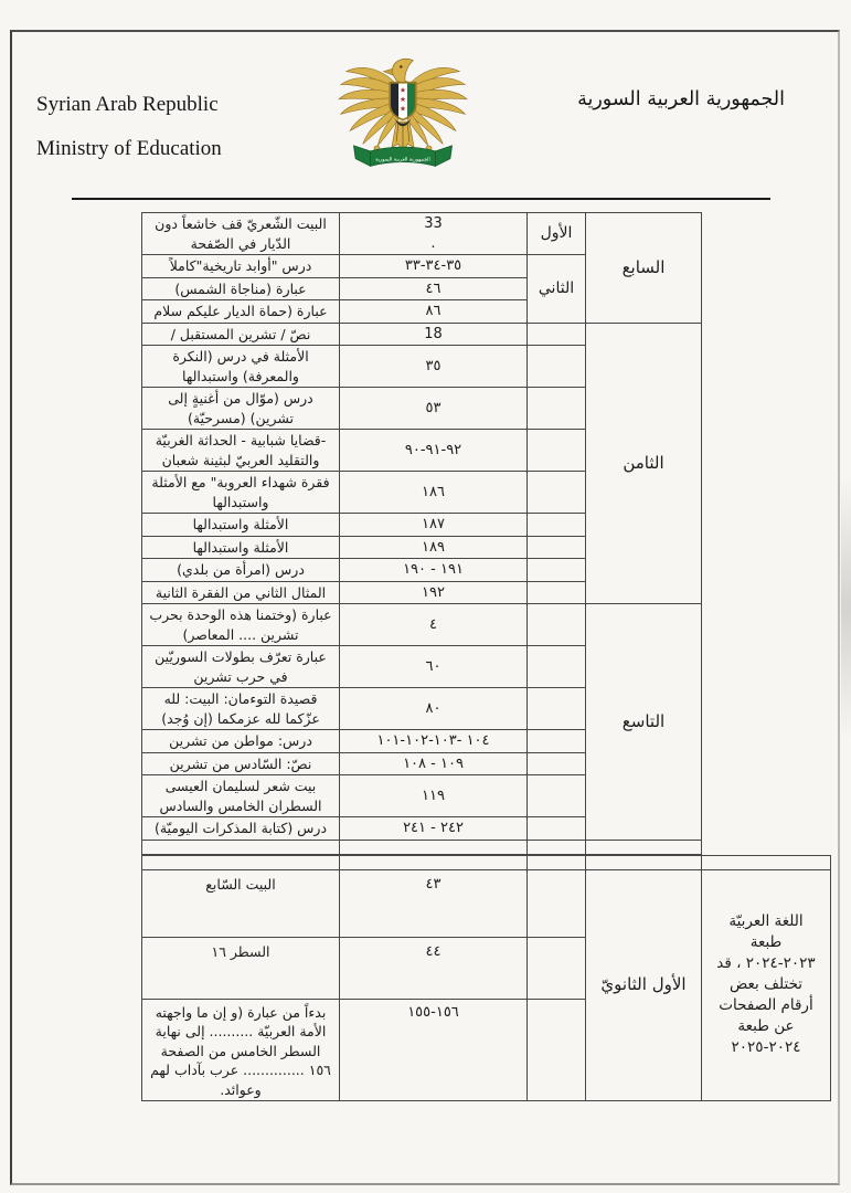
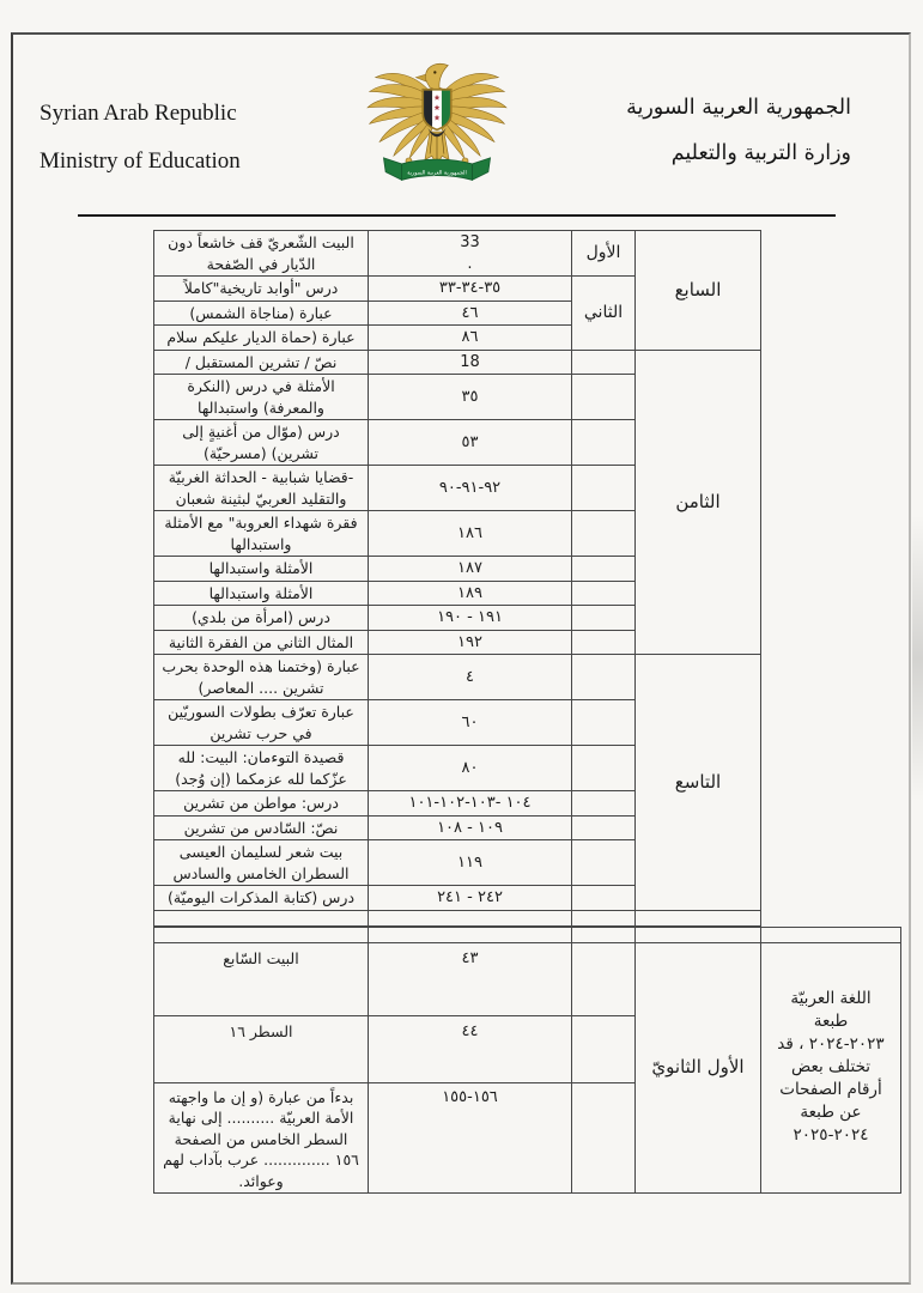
  Syrian Arab Republic
  Ministry of Education
  الجمهورية العربية السورية
+ وزارة التربية والتعليم
  السابع	الأول	33 .	البيت الشّعريّ قف خاشعاً دون الدّيار في الصّفحة
  الثاني	٣٥-٣٤-٣٣	درس "أوابد تاريخية"كاملاً
  ٤٦	عبارة (مناجاة الشمس)
  ٨٦	عبارة (حماة الديار عليكم سلام
  الثامن		18	نصّ / تشرين المستقبل /
  	٣٥	الأمثلة في درس (النكرة والمعرفة) واستبدالها
  	٥٣	درس (موّال من أغنيةٍ إلى تشرين) (مسرحيّة)
  	٩٢-٩١-٩٠	-قضايا شبابية - الحداثة الغربيّة والتقليد العربيّ لبثينة شعبان
  	١٨٦	فقرة شهداء العروبة" مع الأمثلة واستبدالها
  	١٨٧	الأمثلة واستبدالها
  	١٨٩	الأمثلة واستبدالها
  	١٩١ - ١٩٠	درس (امرأة من بلدي)
  	١٩٢	المثال الثاني من الفقرة الثانية
  التاسع		٤	عبارة (وختمنا هذه الوحدة بحرب تشرين .... المعاصر)
  	٦٠	عبارة تعرّف بطولات السوريّين في حرب تشرين
  	٨٠	قصيدة التوءمان: البيت: لله عزّكما لله عزمكما (إن وُجد)
  	١٠٤ -١٠٣-١٠٢-١٠١	درس: مواطن من تشرين
  	١٠٩ - ١٠٨	نصّ: السّادس من تشرين
  	١١٩	بيت شعر لسليمان العيسى السطران الخامس والسادس
  	٢٤٢ - ٢٤١	درس (كتابة المذكرات اليوميّة)
  اللغة العربيّة طبعة ٢٠٢٣-٢٠٢٤ ، قد تختلف بعض أرقام الصفحات عن طبعة ٢٠٢٤-٢٠٢٥	الأول الثانويّ		٤٣	البيت السّابع
  	٤٤	السطر ١٦
  	١٥٦-١٥٥	بدءاً من عبارة (و إن ما واجهته الأمة العربيّة .......... إلى نهاية السطر الخامس من الصفحة ١٥٦ .............. عرب بآداب لهم وعوائد.
